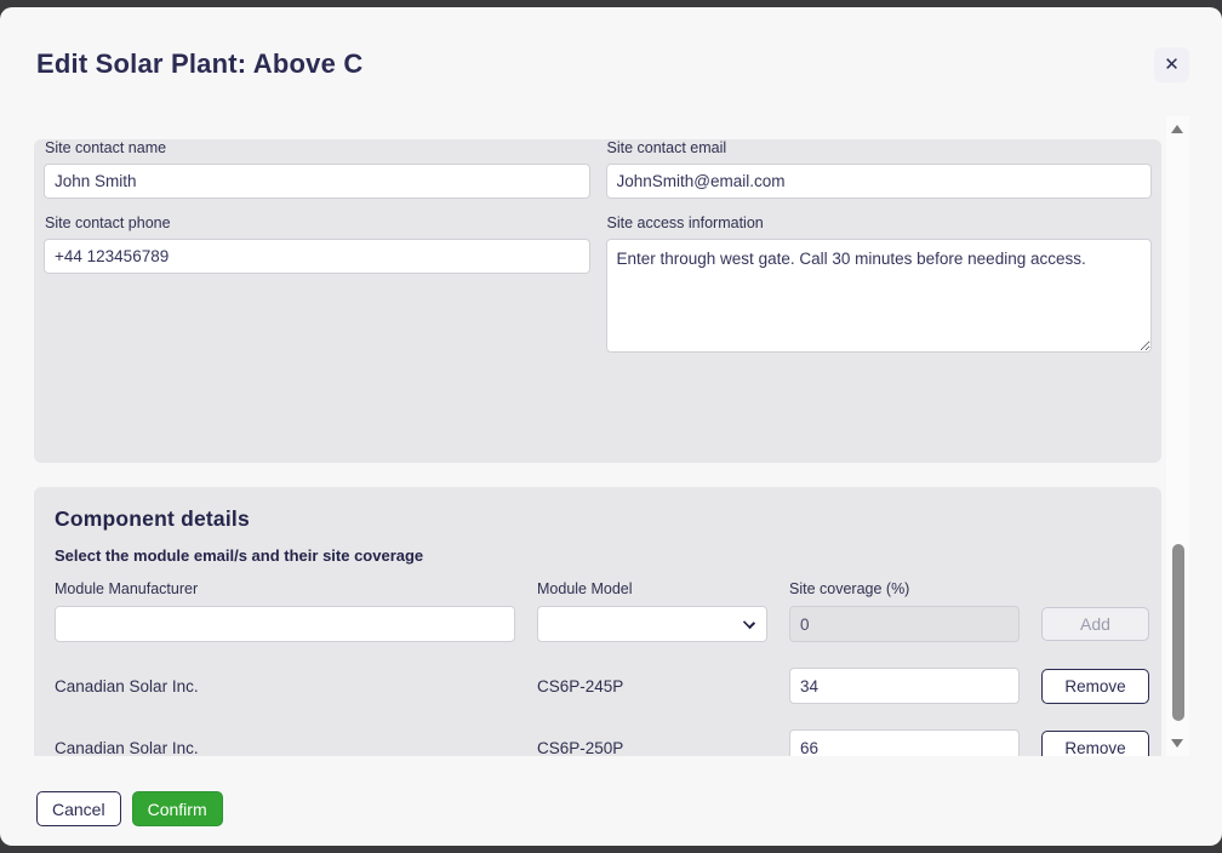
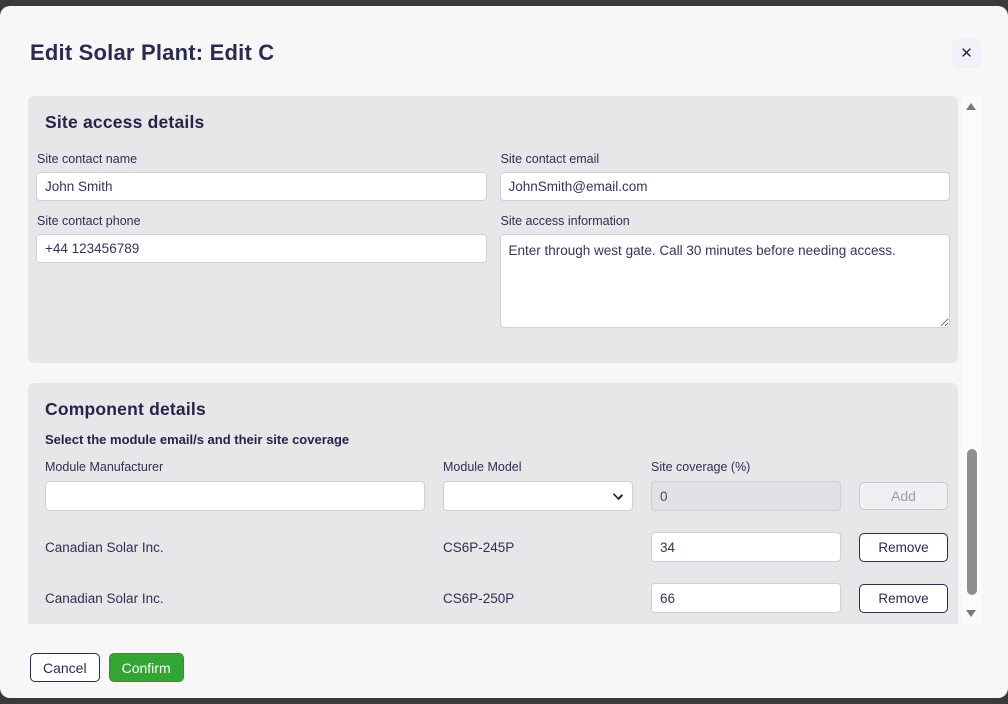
- Edit Solar Plant: Above C
+ Edit Solar Plant: Edit C
  ✕
+ Site access details
  Site contact name
  John Smith
  Site contact email
  JohnSmith@email.com
  Site contact phone
  +44 123456789
  Site access information
  Enter through west gate. Call 30 minutes before needing access.
  Component details
  Select the module email/s and their site coverage
  Module Manufacturer
  Module Model
  Site coverage (%)
  0
  Add
  Canadian Solar Inc.
  CS6P-245P
  34
  Remove
  Canadian Solar Inc.
  CS6P-250P
  66
  Remove
  Cancel
  Confirm
